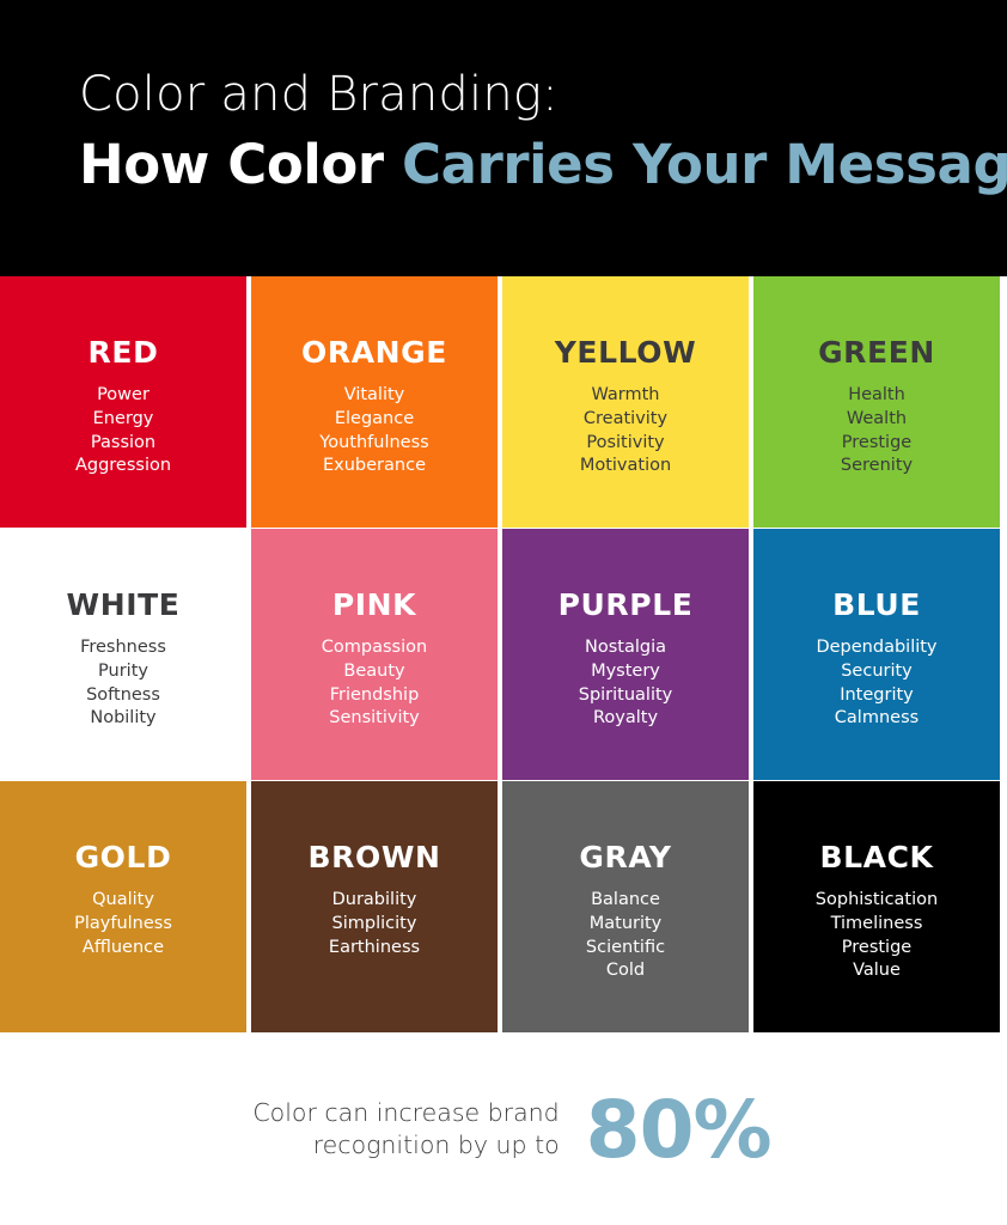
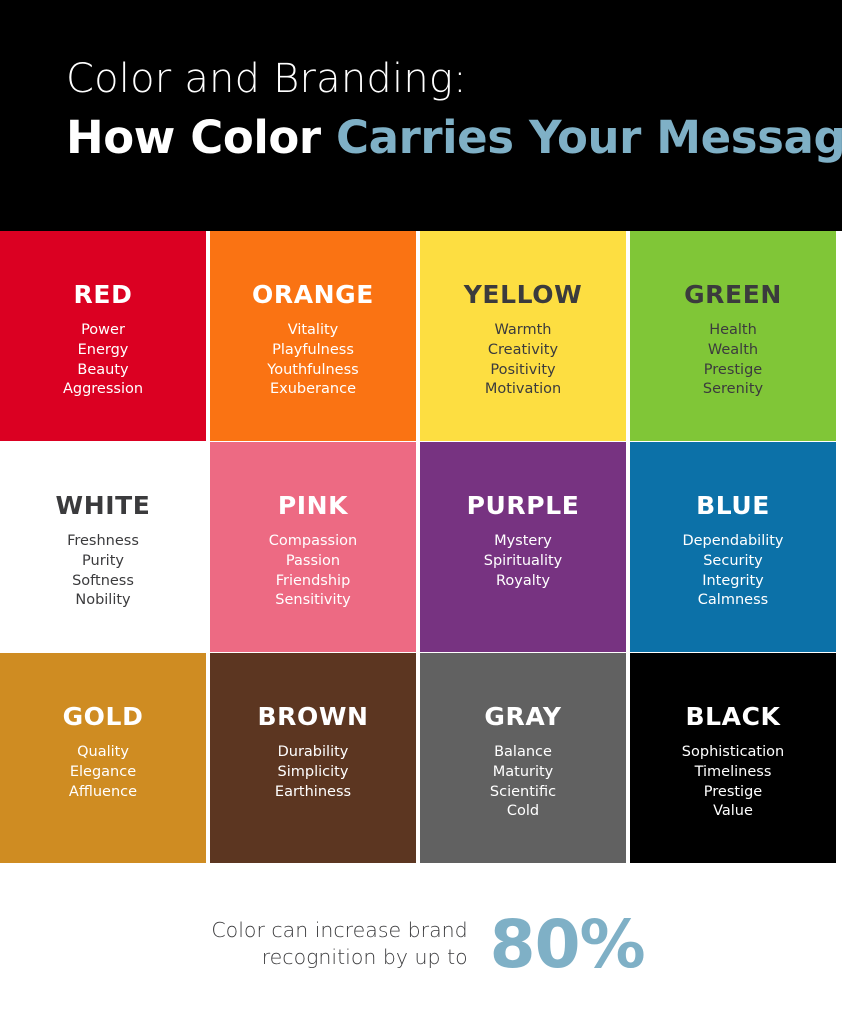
  Color and Branding:
  How Color Carries Your Messag
  RED
  Power
  Energy
- Passion
+ Beauty
  Aggression
  ORANGE
  Vitality
- Elegance
+ Playfulness
  Youthfulness
  Exuberance
  YELLOW
  Warmth
  Creativity
  Positivity
  Motivation
  GREEN
  Health
  Wealth
  Prestige
  Serenity
  WHITE
  Freshness
  Purity
  Softness
  Nobility
  PINK
  Compassion
- Beauty
+ Passion
  Friendship
  Sensitivity
  PURPLE
- Nostalgia
  Mystery
  Spirituality
  Royalty
  BLUE
  Dependability
  Security
  Integrity
  Calmness
  GOLD
  Quality
- Playfulness
+ Elegance
  Affluence
  BROWN
  Durability
  Simplicity
  Earthiness
  GRAY
  Balance
  Maturity
  Scientific
  Cold
  BLACK
  Sophistication
  Timeliness
  Prestige
  Value
  Color can increase brand
  recognition by up to
  80%
